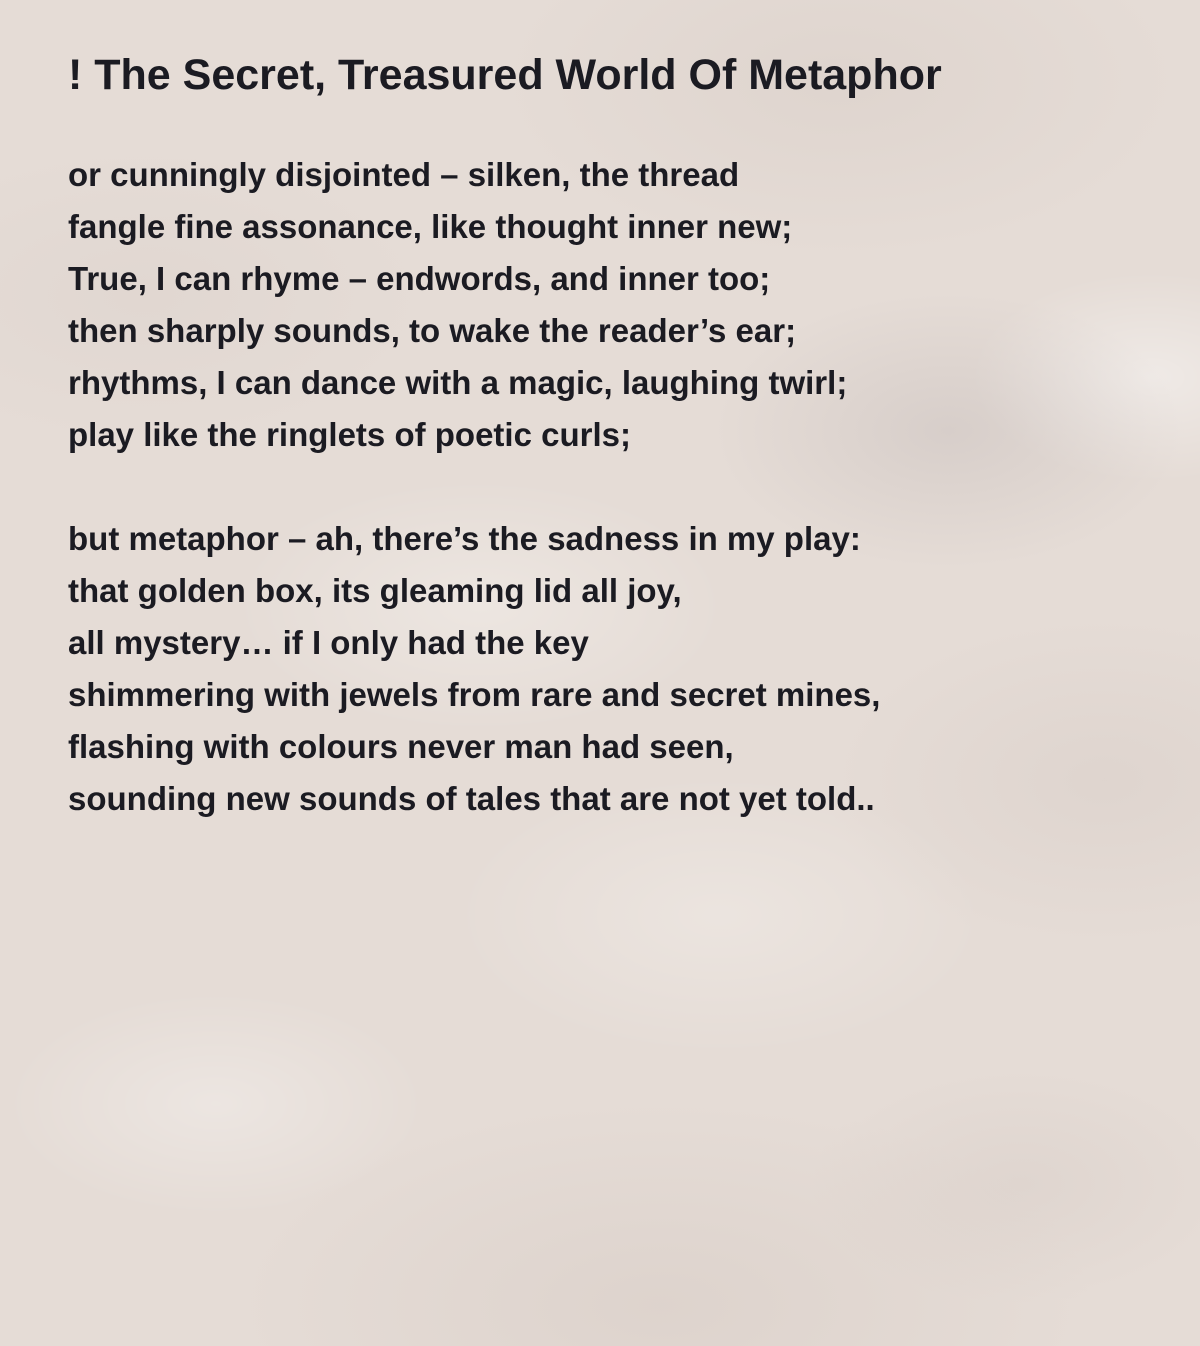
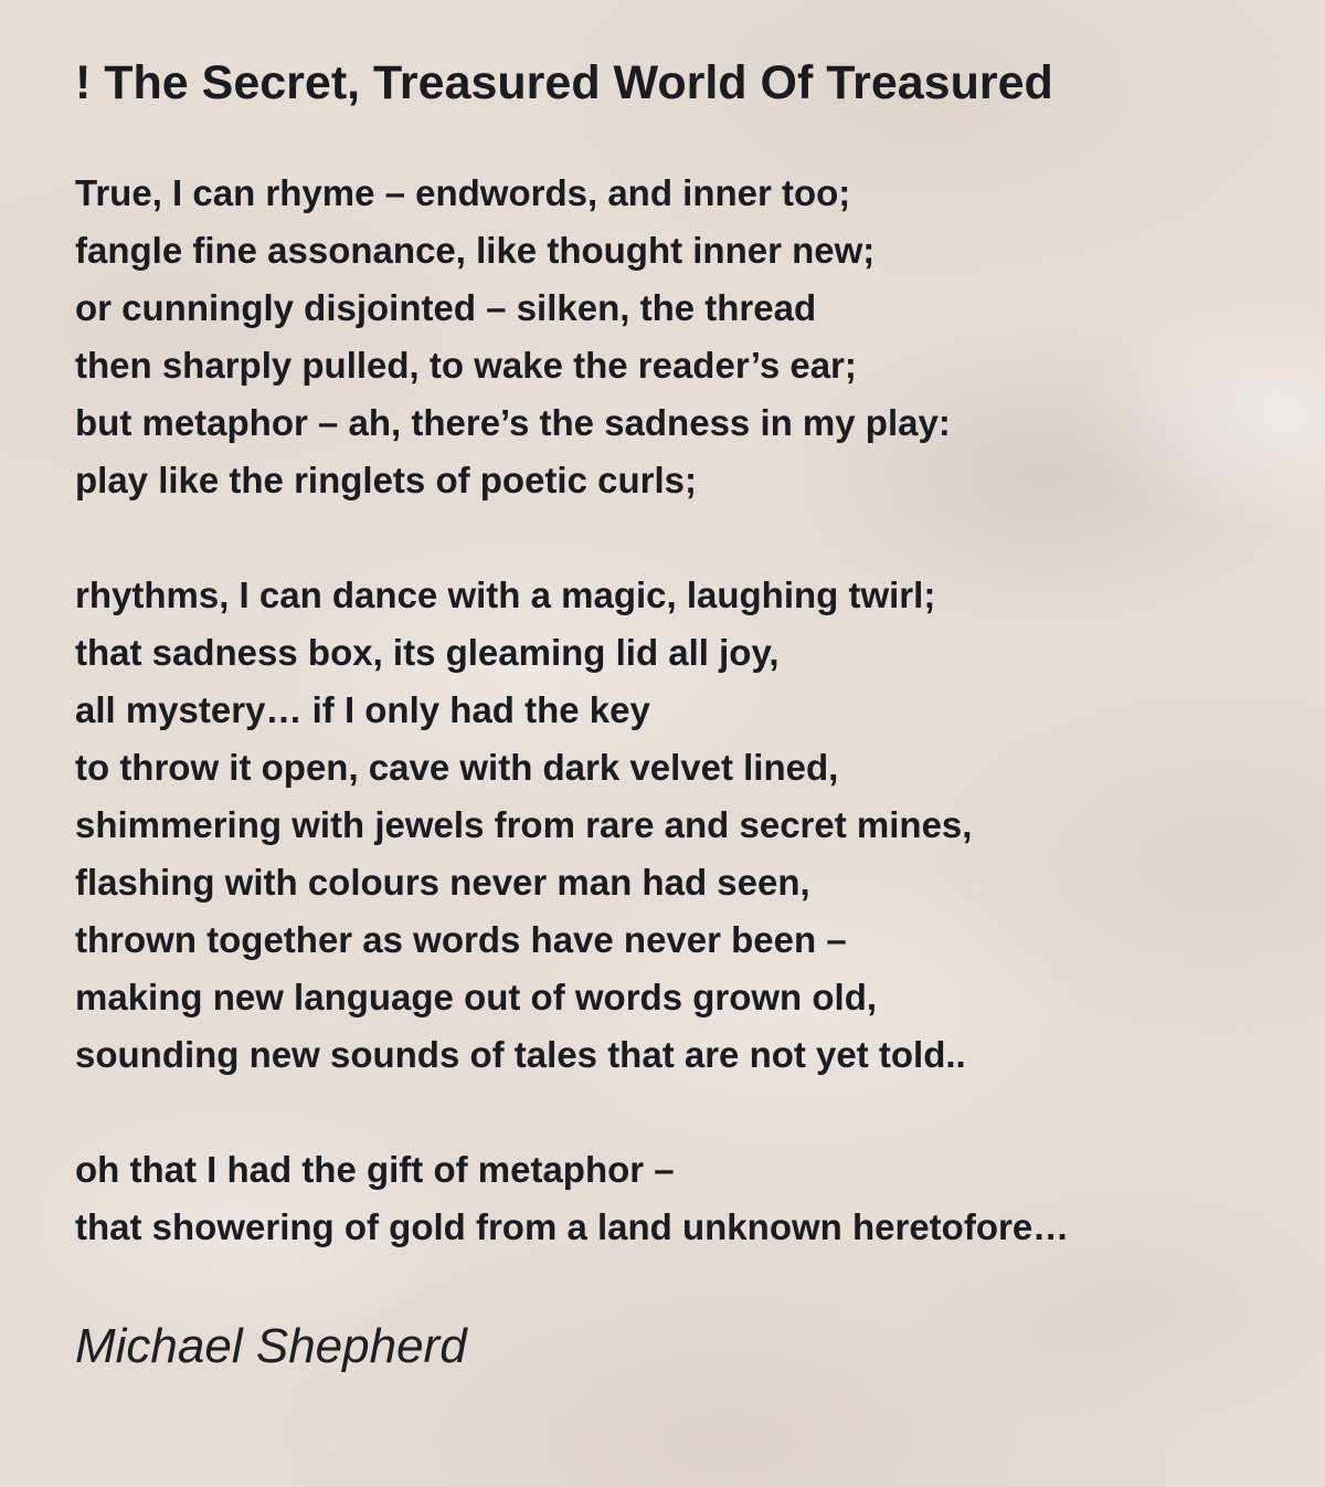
- ! The Secret, Treasured World Of Metaphor
+ ! The Secret, Treasured World Of Treasured
- or cunningly disjointed – silken, the thread
+ True, I can rhyme – endwords, and inner too;
  fangle fine assonance, like thought inner new;
- True, I can rhyme – endwords, and inner too;
+ or cunningly disjointed – silken, the thread
- then sharply sounds, to wake the reader’s ear;
+ then sharply pulled, to wake the reader’s ear;
- rhythms, I can dance with a magic, laughing twirl;
+ but metaphor – ah, there’s the sadness in my play:
  play like the ringlets of poetic curls;
- but metaphor – ah, there’s the sadness in my play:
+ rhythms, I can dance with a magic, laughing twirl;
- that golden box, its gleaming lid all joy,
+ that sadness box, its gleaming lid all joy,
  all mystery… if I only had the key
+ to throw it open, cave with dark velvet lined,
  shimmering with jewels from rare and secret mines,
  flashing with colours never man had seen,
+ thrown together as words have never been –
+ making new language out of words grown old,
  sounding new sounds of tales that are not yet told..
+ oh that I had the gift of metaphor –
+ that showering of gold from a land unknown heretofore…
+ Michael Shepherd
